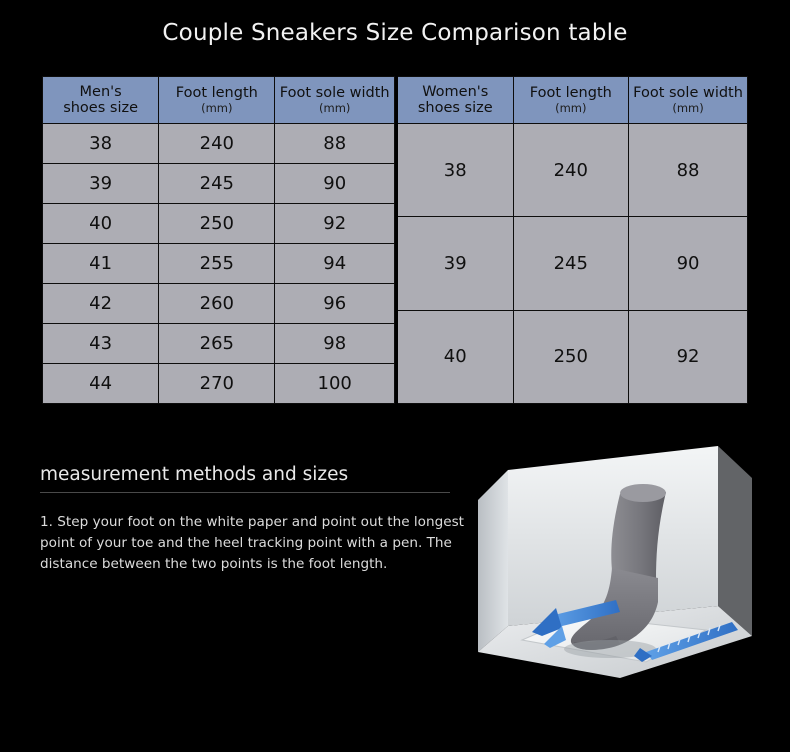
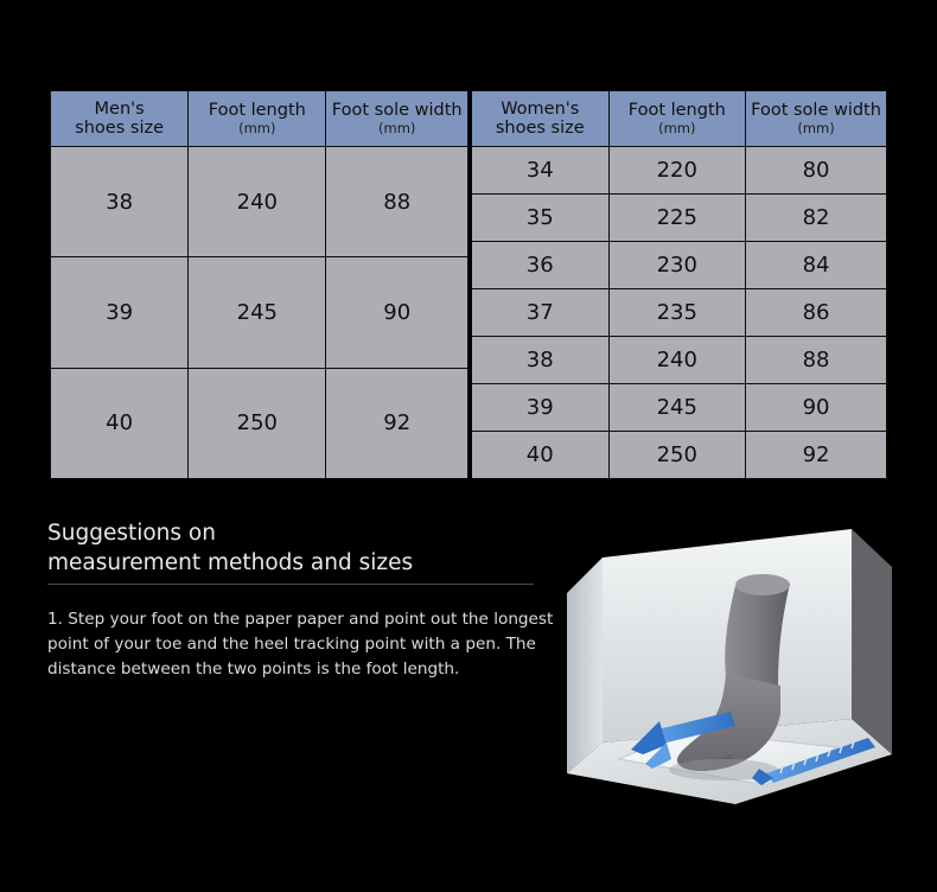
- Couple Sneakers Size Comparison table
  Men's shoes size	Foot length (mm)	Foot sole width (mm)
  38	240	88
  39	245	90
  40	250	92
- 41	255	94
- 42	260	96
- 43	265	98
- 44	270	100
  Women's shoes size	Foot length (mm)	Foot sole width (mm)
+ 34	220	80
+ 35	225	82
+ 36	230	84
+ 37	235	86
  38	240	88
  39	245	90
  40	250	92
+ Suggestions on
  measurement methods and sizes
- 1. Step your foot on the white paper and point out the longest point of your toe and the heel tracking point with a pen. The distance between the two points is the foot length.
+ 1. Step your foot on the paper paper and point out the longest point of your toe and the heel tracking point with a pen. The distance between the two points is the foot length.
